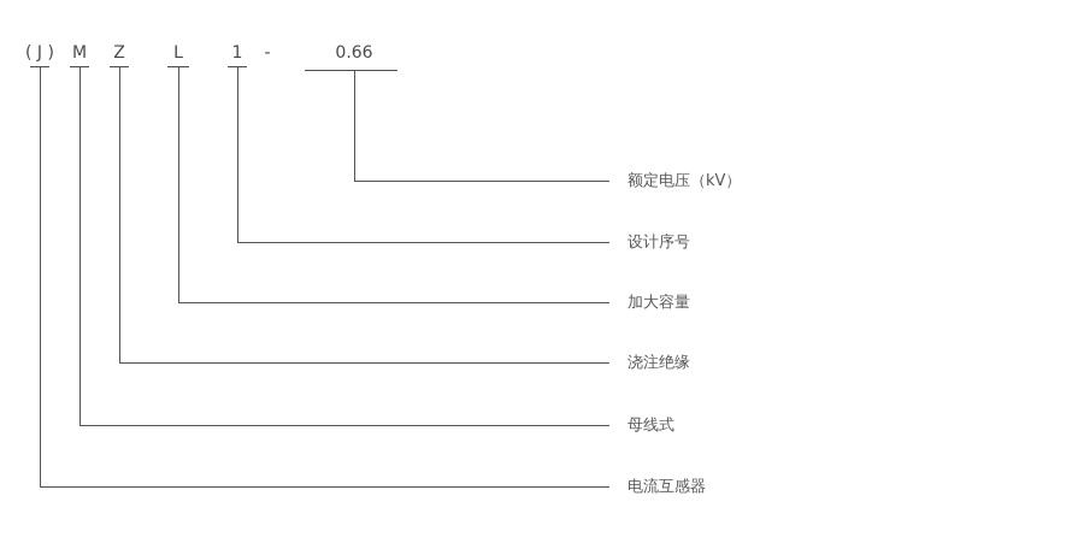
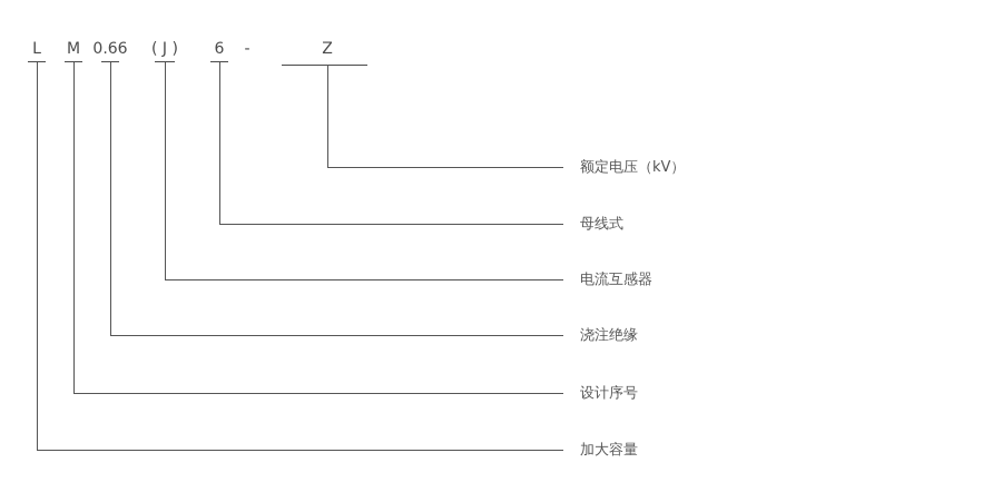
- ( J )
+ L
  M
- Z
+ 0.66
- L
+ ( J )
- 1
+ 6
  -
- 0.66
+ Z
  额定电压（kV）
- 设计序号
+ 母线式
- 加大容量
+ 电流互感器
  浇注绝缘
- 母线式
+ 设计序号
- 电流互感器
+ 加大容量
